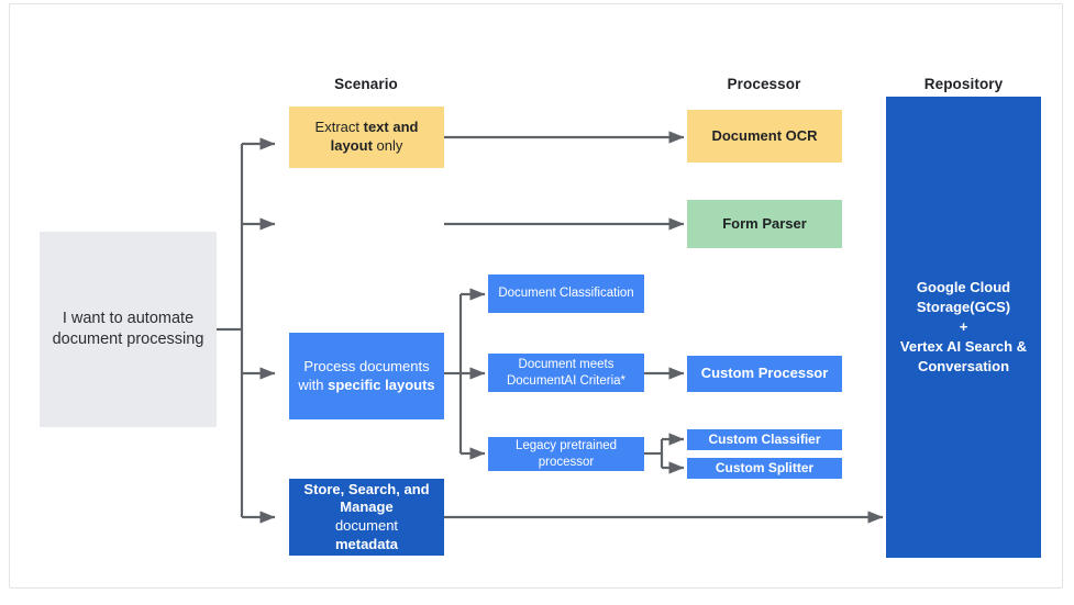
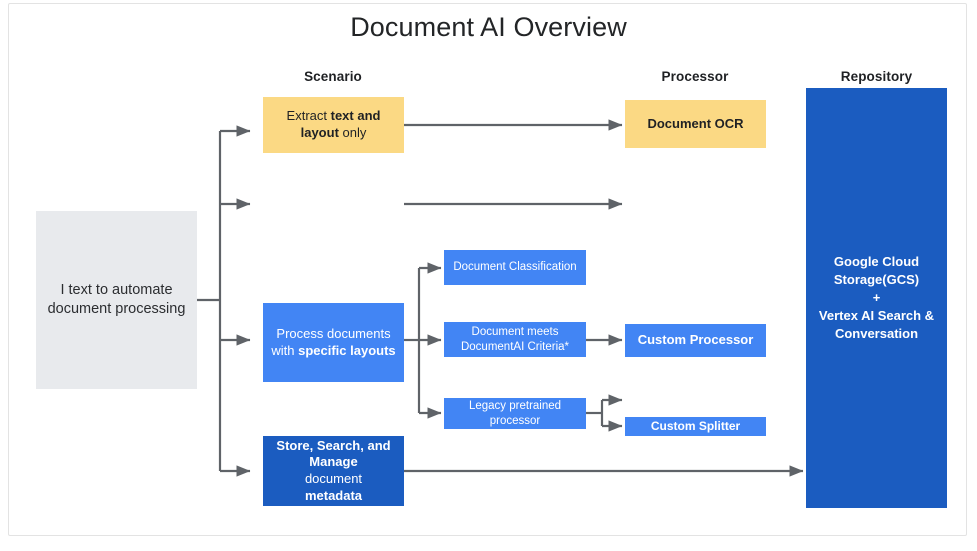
+ Document AI Overview
  Scenario
  Processor
  Repository
- I want to automate document processing
+ I text to automate document processing
  Extract text and layout only
  Process documents with specific layouts
  Store, Search, and Manage
  document
  metadata
  Document Classification
  Document meets DocumentAI Criteria*
  Legacy pretrained processor
  Document OCR
- Form Parser
  Custom Processor
- Custom Classifier
  Custom Splitter
  Google Cloud
  Storage(GCS)
  +
  Vertex AI Search &
  Conversation
